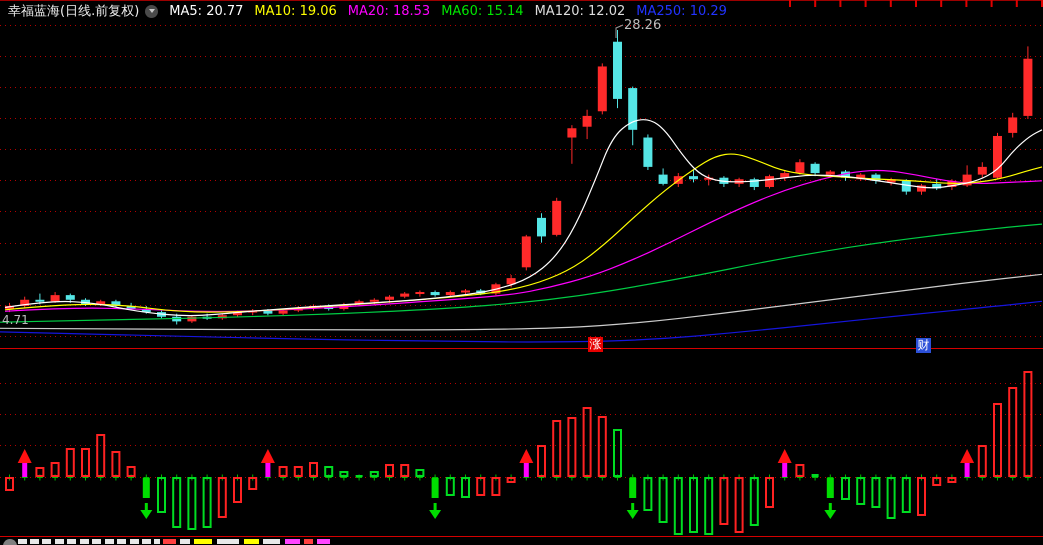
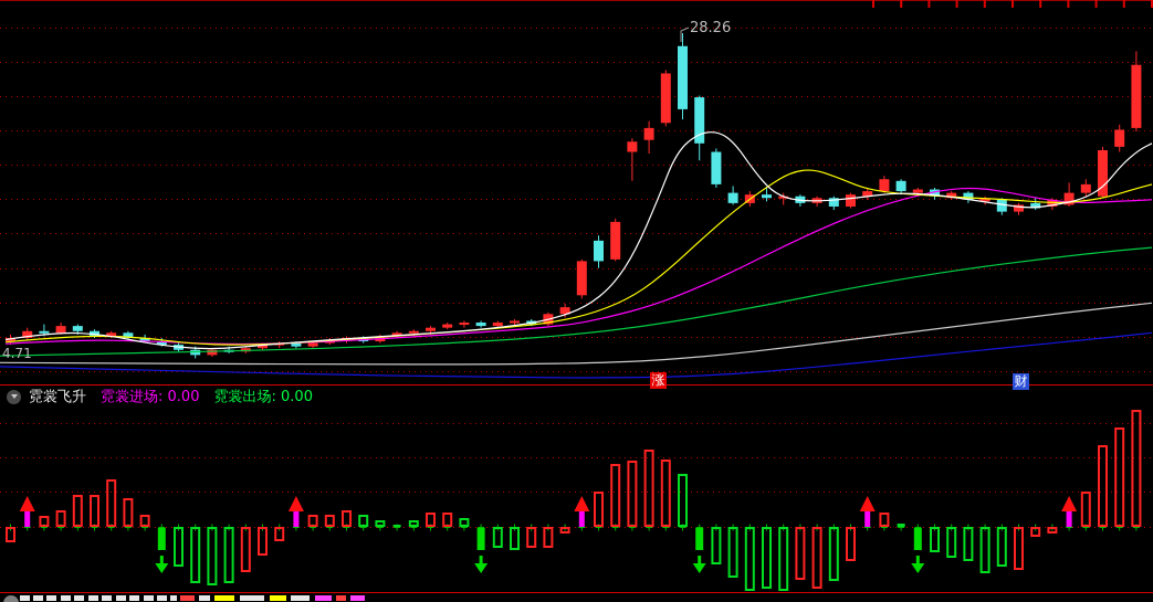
- 幸福蓝海(日线.前复权)
- MA5: 20.77
- MA10: 19.06
- MA20: 18.53
- MA60: 15.14
- MA120: 12.02
- MA250: 10.29
  28.26
  4.71
  涨
  财
+ 霓裳飞升
+ 霓裳进场: 0.00
+ 霓裳出场: 0.00
